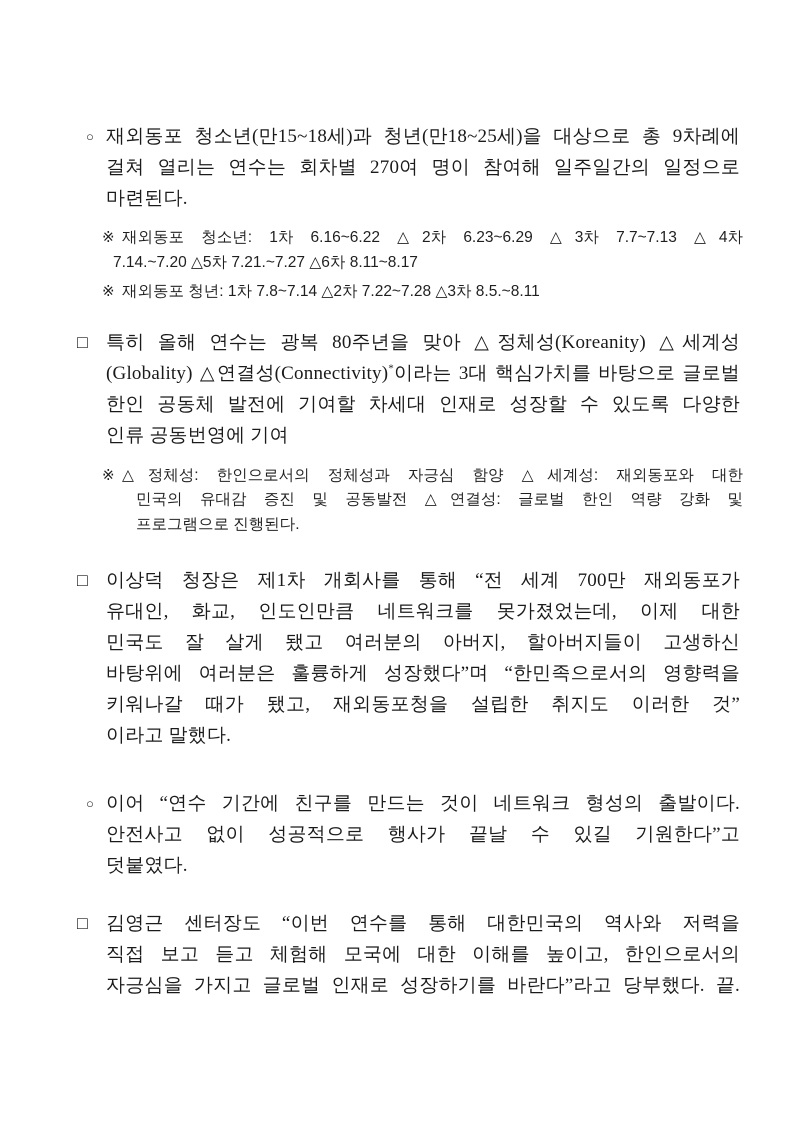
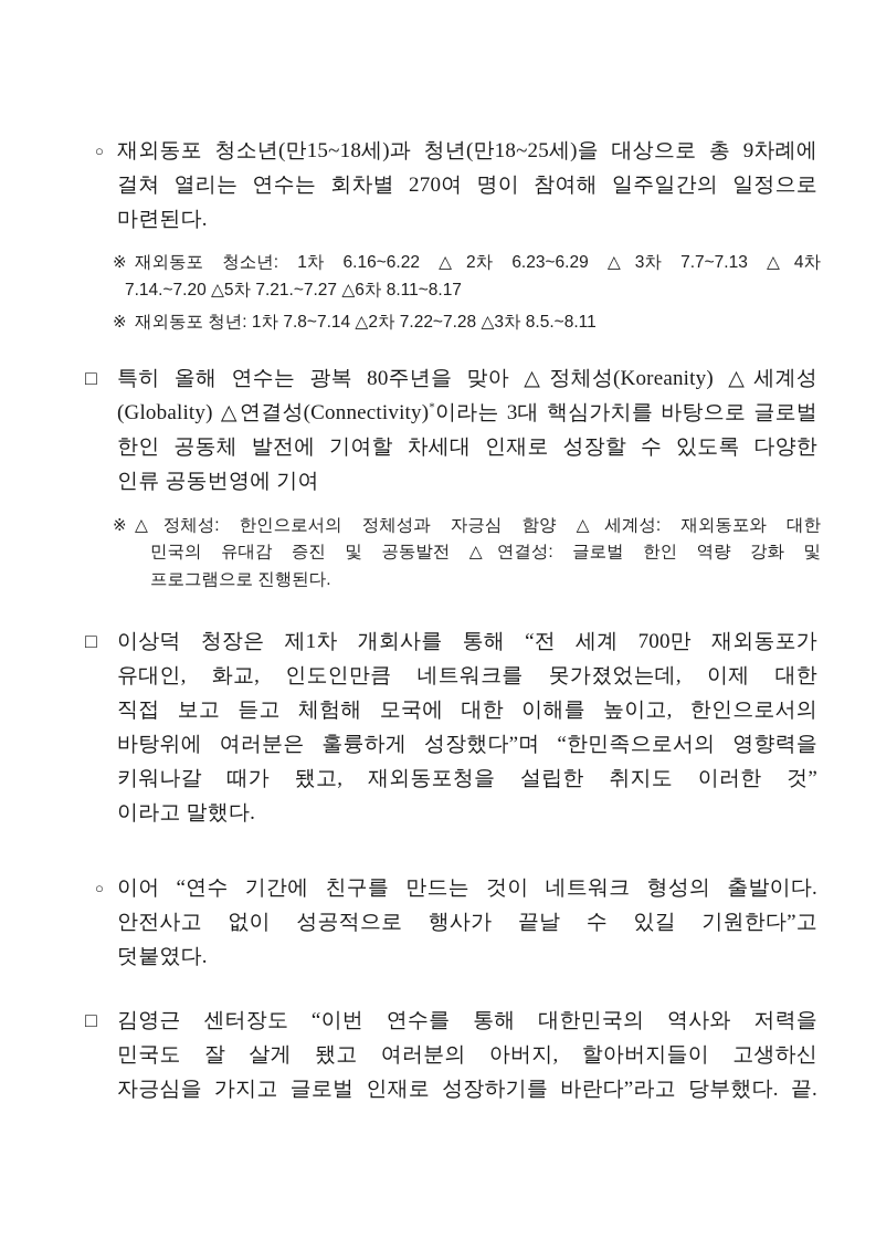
  ○
  재외동포 청소년(만15~18세)과 청년(만18~25세)을 대상으로 총 9차례에
  걸쳐 열리는 연수는 회차별 270여 명이 참여해 일주일간의 일정으로
  마련된다.
  ※
  재외동포 청소년: 1차 6.16~6.22 △2차 6.23~6.29 △3차 7.7~7.13 △4차
  7.14.~7.20 △5차 7.21.~7.27 △6차 8.11~8.17
  ※
  재외동포 청년: 1차 7.8~7.14 △2차 7.22~7.28 △3차 8.5.~8.11
  □
  특히 올해 연수는 광복 80주년을 맞아 △정체성(Koreanity) △세계성
  (Globality) △연결성(Connectivity)*이라는 3대 핵심가치를 바탕으로 글로벌
  한인 공동체 발전에 기여할 차세대 인재로 성장할 수 있도록 다양한
  인류 공동번영에 기여
  ※
  △정체성: 한인으로서의 정체성과 자긍심 함양 △세계성: 재외동포와 대한
  민국의 유대감 증진 및 공동발전 △연결성: 글로벌 한인 역량 강화 및
  프로그램으로 진행된다.
  □
  이상덕 청장은 제1차 개회사를 통해 “전 세계 700만 재외동포가
  유대인, 화교, 인도인만큼 네트워크를 못가졌었는데, 이제 대한
- 민국도 잘 살게 됐고 여러분의 아버지, 할아버지들이 고생하신
+ 직접 보고 듣고 체험해 모국에 대한 이해를 높이고, 한인으로서의
  바탕위에 여러분은 훌륭하게 성장했다”며 “한민족으로서의 영향력을
  키워나갈 때가 됐고, 재외동포청을 설립한 취지도 이러한 것”
  이라고 말했다.
  ○
  이어 “연수 기간에 친구를 만드는 것이 네트워크 형성의 출발이다.
  안전사고 없이 성공적으로 행사가 끝날 수 있길 기원한다”고
  덧붙였다.
  □
  김영근 센터장도 “이번 연수를 통해 대한민국의 역사와 저력을
- 직접 보고 듣고 체험해 모국에 대한 이해를 높이고, 한인으로서의
+ 민국도 잘 살게 됐고 여러분의 아버지, 할아버지들이 고생하신
  자긍심을 가지고 글로벌 인재로 성장하기를 바란다”라고 당부했다. 끝.
